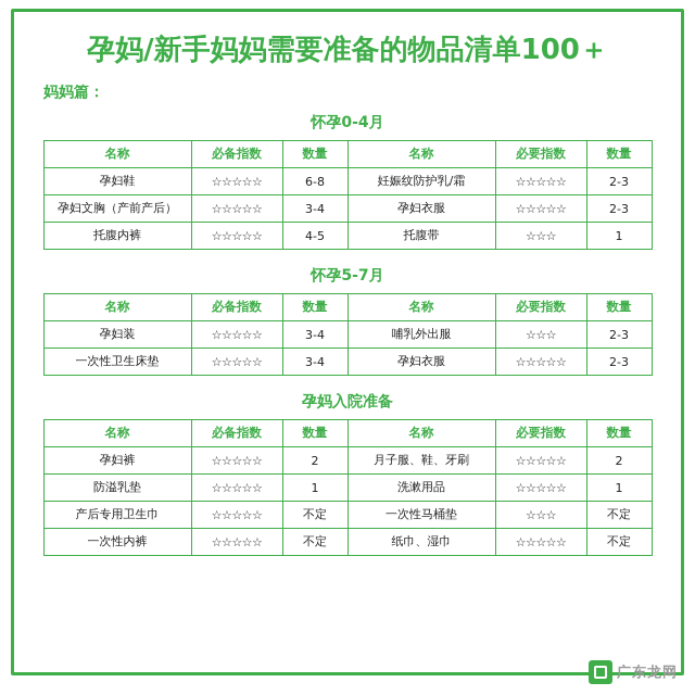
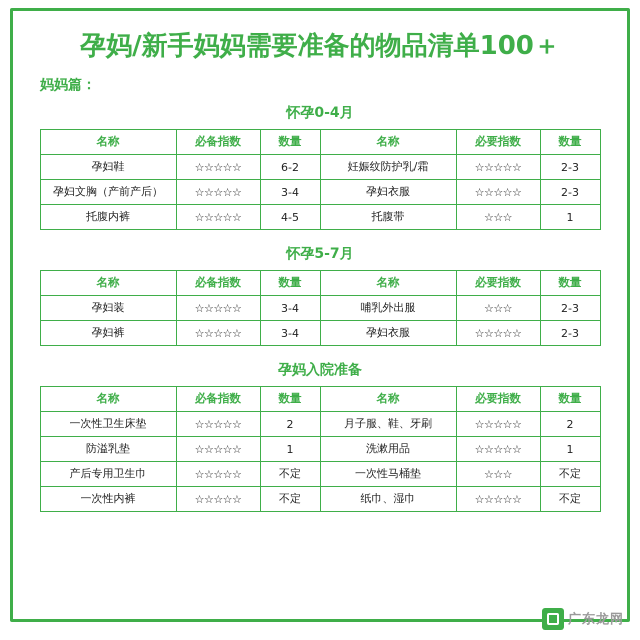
  孕妈/新手妈妈需要准备的物品清单100＋
  妈妈篇：
  怀孕0-4月
  名称	必备指数	数量	名称	必要指数	数量
- 孕妇鞋	☆☆☆☆☆	6-8	妊娠纹防护乳/霜	☆☆☆☆☆	2-3
+ 孕妇鞋	☆☆☆☆☆	6-2	妊娠纹防护乳/霜	☆☆☆☆☆	2-3
  孕妇文胸（产前产后）	☆☆☆☆☆	3-4	孕妇衣服	☆☆☆☆☆	2-3
  托腹内裤	☆☆☆☆☆	4-5	托腹带	☆☆☆	1
  怀孕5-7月
  名称	必备指数	数量	名称	必要指数	数量
  孕妇装	☆☆☆☆☆	3-4	哺乳外出服	☆☆☆	2-3
- 一次性卫生床垫	☆☆☆☆☆	3-4	孕妇衣服	☆☆☆☆☆	2-3
+ 孕妇裤	☆☆☆☆☆	3-4	孕妇衣服	☆☆☆☆☆	2-3
  孕妈入院准备
  名称	必备指数	数量	名称	必要指数	数量
- 孕妇裤	☆☆☆☆☆	2	月子服、鞋、牙刷	☆☆☆☆☆	2
+ 一次性卫生床垫	☆☆☆☆☆	2	月子服、鞋、牙刷	☆☆☆☆☆	2
  防溢乳垫	☆☆☆☆☆	1	洗漱用品	☆☆☆☆☆	1
  产后专用卫生巾	☆☆☆☆☆	不定	一次性马桶垫	☆☆☆	不定
  一次性内裤	☆☆☆☆☆	不定	纸巾、湿巾	☆☆☆☆☆	不定
  广东龙网
